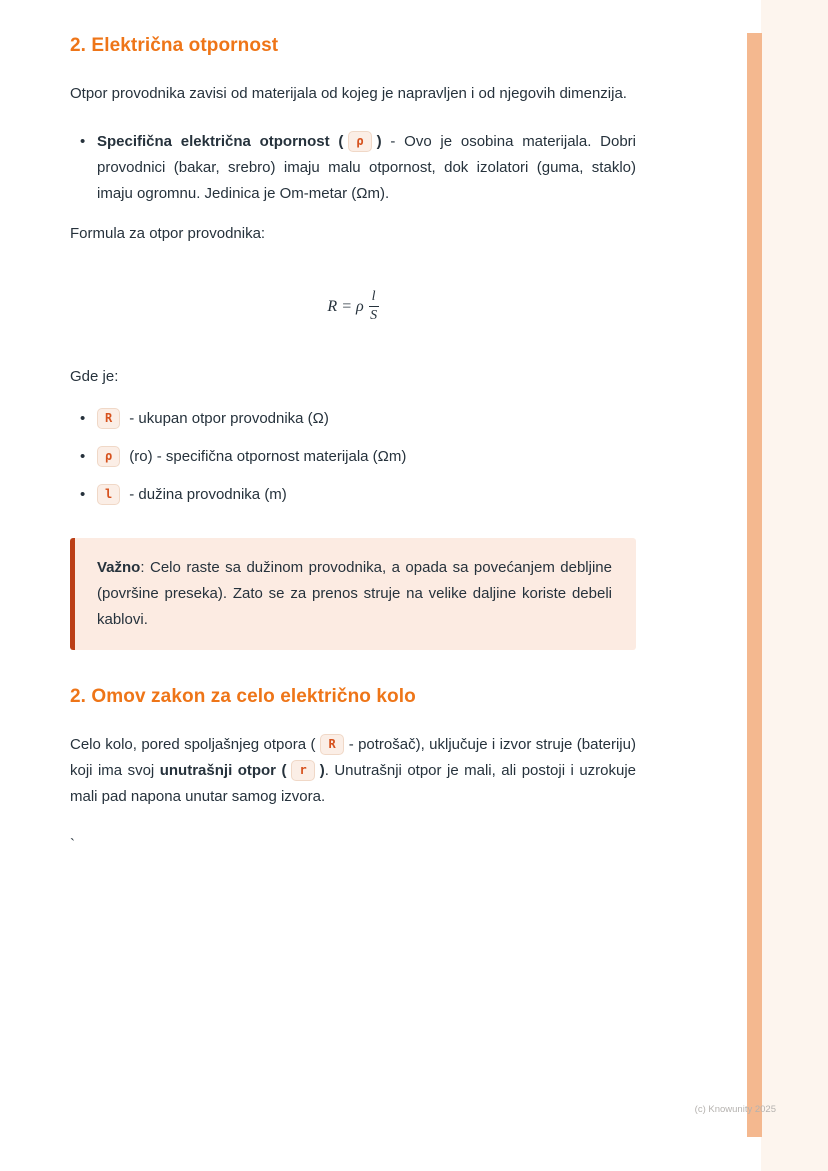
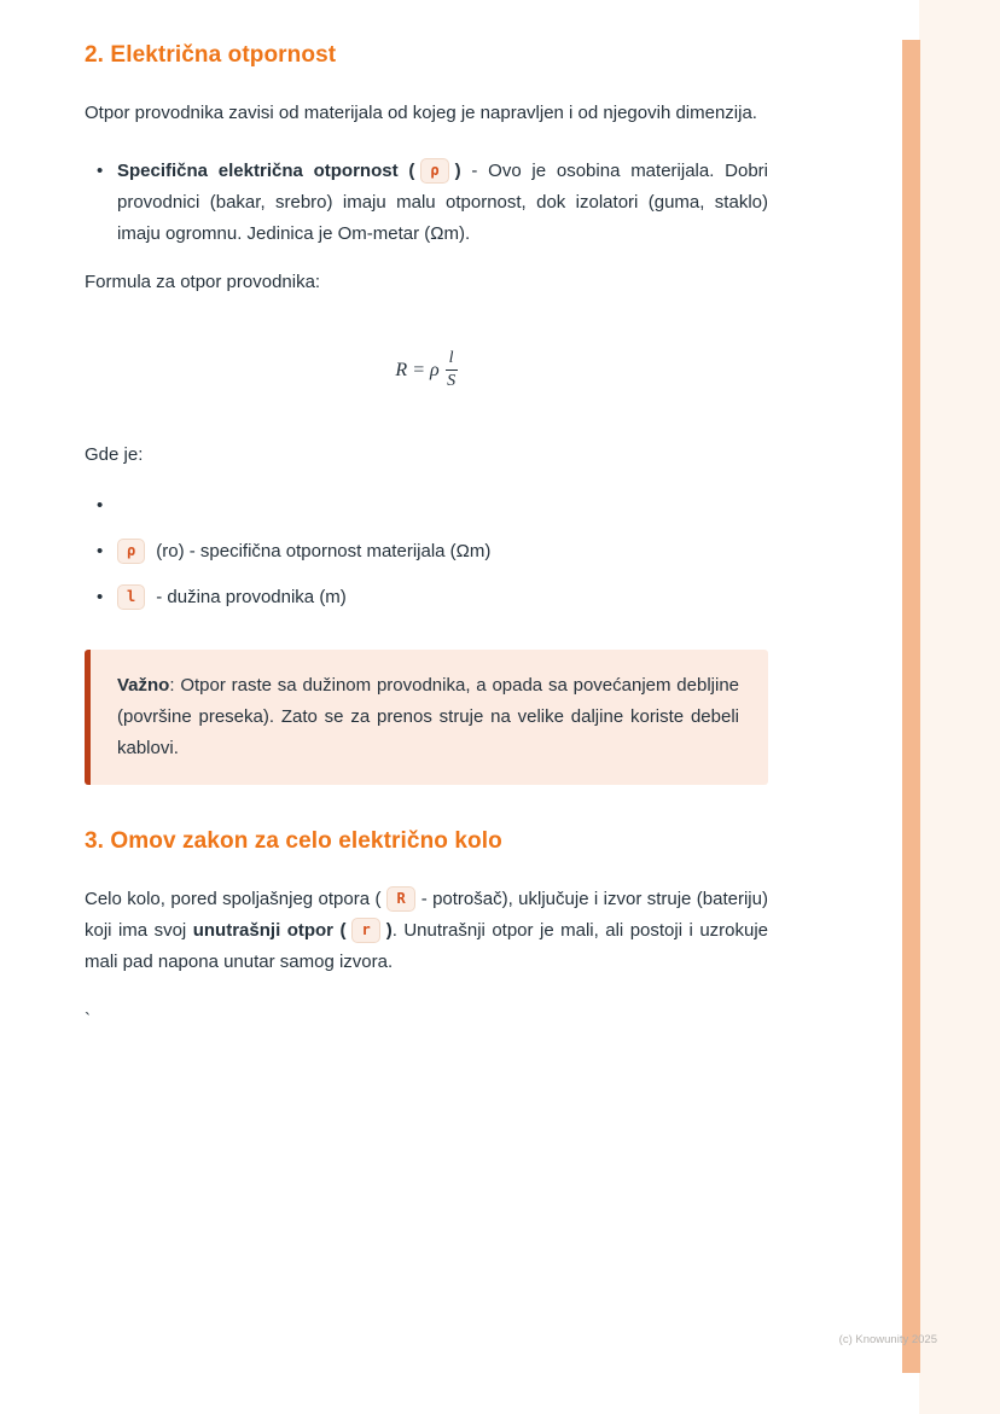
  2. Električna otpornost
  Otpor provodnika zavisi od materijala od kojeg je napravljen i od njegovih dimenzija.
  Specifična električna otpornost ( ρ ) - Ovo je osobina materijala. Dobri provodnici (bakar, srebro) imaju malu otpornost, dok izolatori (guma, staklo) imaju ogromnu. Jedinica je Om-metar (Ωm).
  Formula za otpor provodnika:
  R = ρ
  l
  S
  Gde je:
- R - ukupan otpor provodnika (Ω)
  ρ (ro) - specifična otpornost materijala (Ωm)
  l - dužina provodnika (m)
- Važno: Celo raste sa dužinom provodnika, a opada sa povećanjem debljine (površine preseka). Zato se za prenos struje na velike daljine koriste debeli kablovi.
+ Važno: Otpor raste sa dužinom provodnika, a opada sa povećanjem debljine (površine preseka). Zato se za prenos struje na velike daljine koriste debeli kablovi.
- 2. Omov zakon za celo električno kolo
+ 3. Omov zakon za celo električno kolo
  Celo kolo, pored spoljašnjeg otpora ( R - potrošač), uključuje i izvor struje (bateriju) koji ima svoj unutrašnji otpor ( r ). Unutrašnji otpor je mali, ali postoji i uzrokuje mali pad napona unutar samog izvora.
  `
  (c) Knowunity 2025
